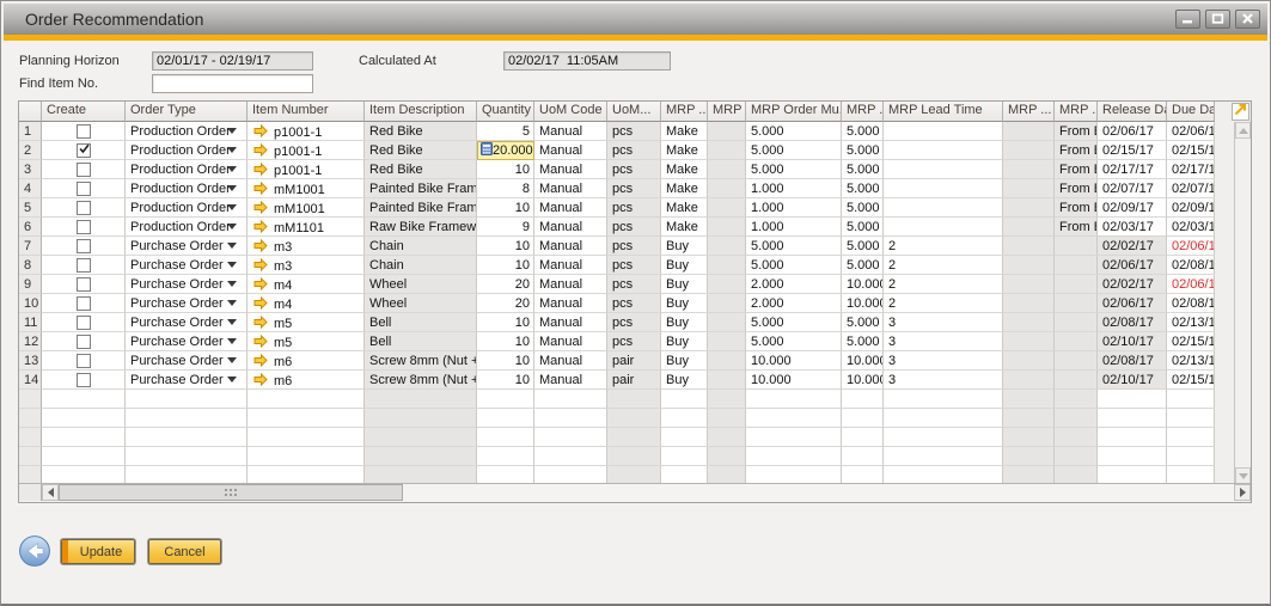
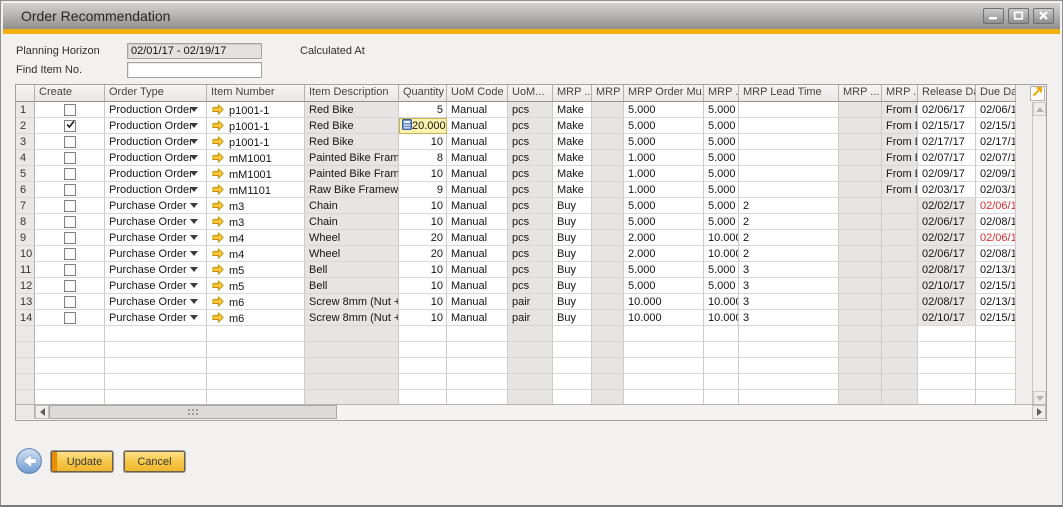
  Order Recommendation
  Planning Horizon
  02/01/17 - 02/19/17
  Calculated At
- 02/02/17 11:05AM
  Find Item No.
  Create
  Order Type
  Item Number
  Item Description
  Quantity
  UoM Code
  UoM...
  MRP ..
  MRP Order Mu
  MRP Lead Time
  MRP ...
  Release D
  Due Da
  1
  Production Order
  p1001-1
  Red Bike
  5
  Manual
  pcs
  Make
  5.000
  5.000
  02/06/17
  02/06/1
  2
  Production Order
  p1001-1
  Red Bike
  20.000
  Manual
  pcs
  Make
  5.000
  5.000
  02/15/17
  02/15/1
  3
  Production Order
  p1001-1
  Red Bike
  10
  Manual
  pcs
  Make
  5.000
  5.000
  02/17/17
  02/17/1
  4
  Production Order
  mM1001
  Painted Bike Fram
  8
  Manual
  pcs
  Make
  1.000
  5.000
  02/07/17
  02/07/1
  5
  Production Order
  mM1001
  Painted Bike Fram
  10
  Manual
  pcs
  Make
  1.000
  5.000
  02/09/17
  02/09/1
  6
  Production Order
  mM1101
  Raw Bike Framew
  9
  Manual
  pcs
  Make
  1.000
  5.000
  02/03/17
  02/03/1
  7
  Purchase Order
  m3
  Chain
  10
  Manual
  pcs
  Buy
  5.000
  5.000
  2
  02/02/17
  02/06/1
  8
  Purchase Order
  m3
  Chain
  10
  Manual
  pcs
  Buy
  5.000
  5.000
  2
  02/06/17
  02/08/1
  9
  Purchase Order
  m4
  Wheel
  20
  Manual
  pcs
  Buy
  2.000
  10.00
  2
  02/02/17
  02/06/1
  10
  Purchase Order
  m4
  Wheel
  20
  Manual
  pcs
  Buy
  2.000
  10.00
  2
  02/06/17
  02/08/1
  11
  Purchase Order
  m5
  Bell
  10
  Manual
  pcs
  Buy
  5.000
  5.000
  3
  02/08/17
  02/13/1
  12
  Purchase Order
  m5
  Bell
  10
  Manual
  pcs
  Buy
  5.000
  5.000
  3
  02/10/17
  02/15/1
  13
  Purchase Order
  m6
  Screw 8mm (Nut +
  10
  Manual
  pair
  Buy
  10.000
  10.00
  3
  02/08/17
  02/13/1
  14
  Purchase Order
  m6
  Screw 8mm (Nut +
  10
  Manual
  pair
  Buy
  10.000
  10.00
  3
  02/10/17
  02/15/1
  Update
  Cancel
